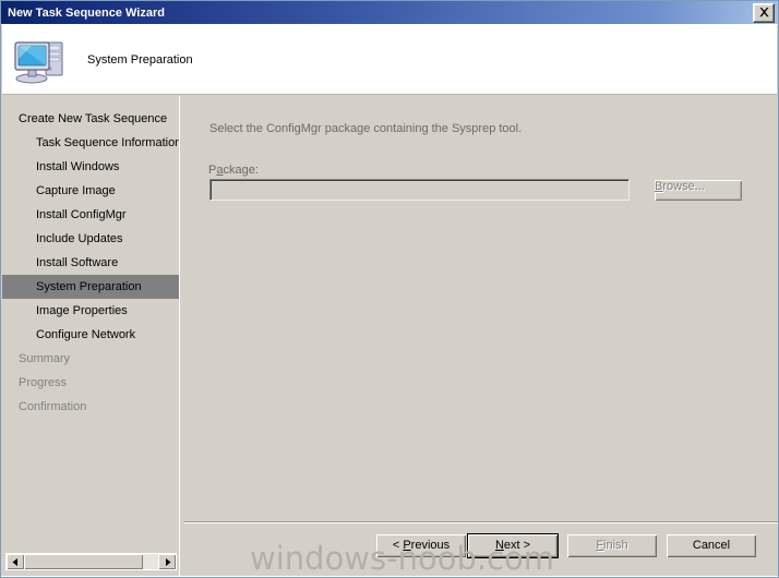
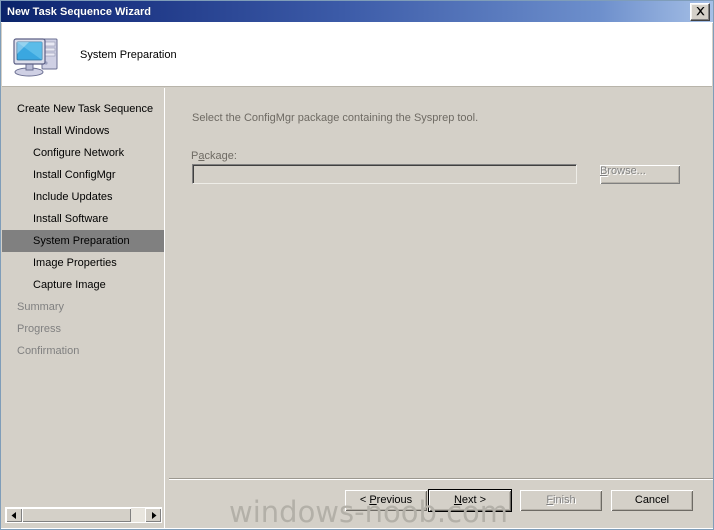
  New Task Sequence Wizard
  System Preparation
  Create New Task Sequence
- Task Sequence Information
  Install Windows
- Capture Image
+ Configure Network
  Install ConfigMgr
  Include Updates
  Install Software
  System Preparation
  Image Properties
- Configure Network
+ Capture Image
  Summary
  Progress
  Confirmation
  Select the ConfigMgr package containing the Sysprep tool.
  Package:
  Browse...
  < Previous
  Next >
  Finish
  Cancel
  windows-noob.com
